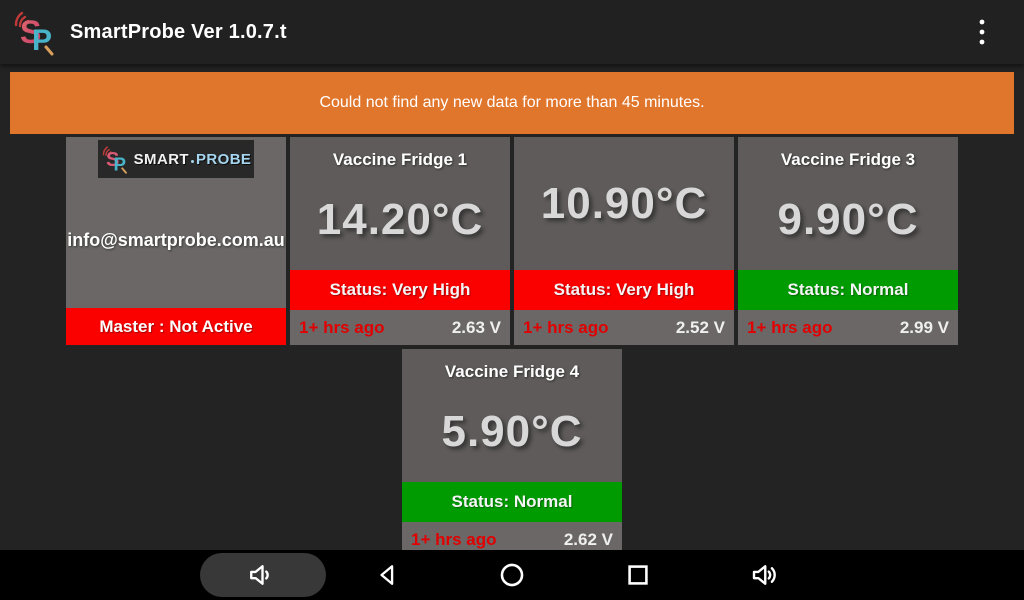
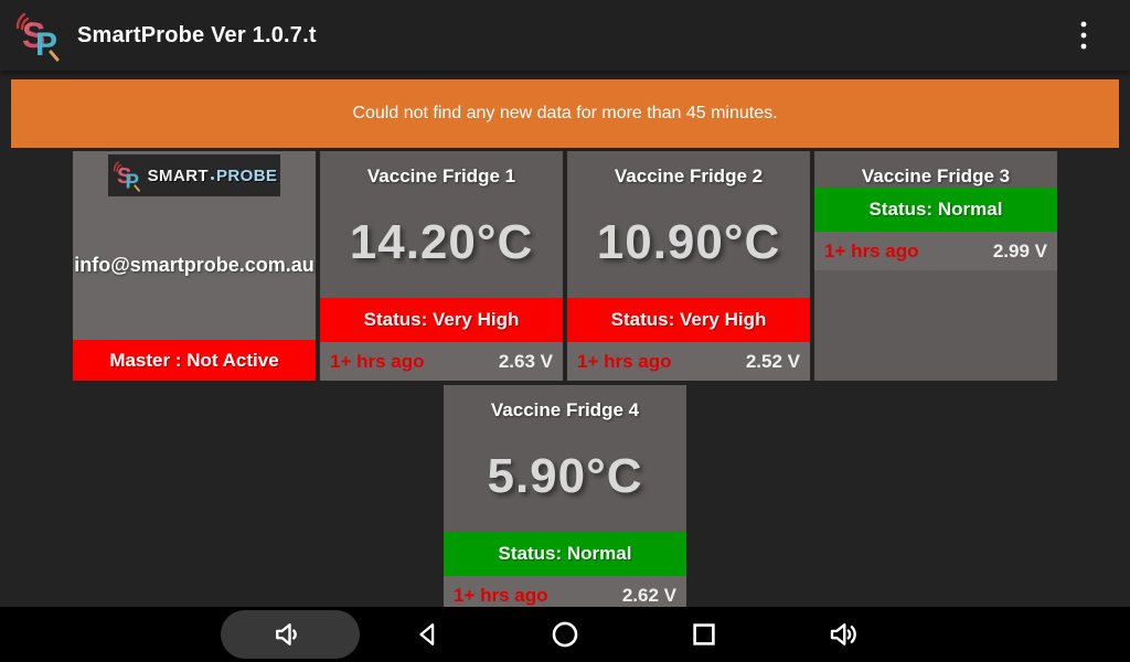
  S
  P
  SmartProbe Ver 1.0.7.t
  Could not find any new data for more than 45 minutes.
  S
  P
  SMART
  PROBE
  info@smartprobe.com.au
  Master : Not Active
  Vaccine Fridge 1
  14.20°C
  Status: Very High
  1+ hrs ago
  2.63 V
+ Vaccine Fridge 2
  10.90°C
  Status: Very High
  1+ hrs ago
  2.52 V
  Vaccine Fridge 3
- 9.90°C
  Status: Normal
  1+ hrs ago
  2.99 V
  Vaccine Fridge 4
  5.90°C
  Status: Normal
  1+ hrs ago
  2.62 V
